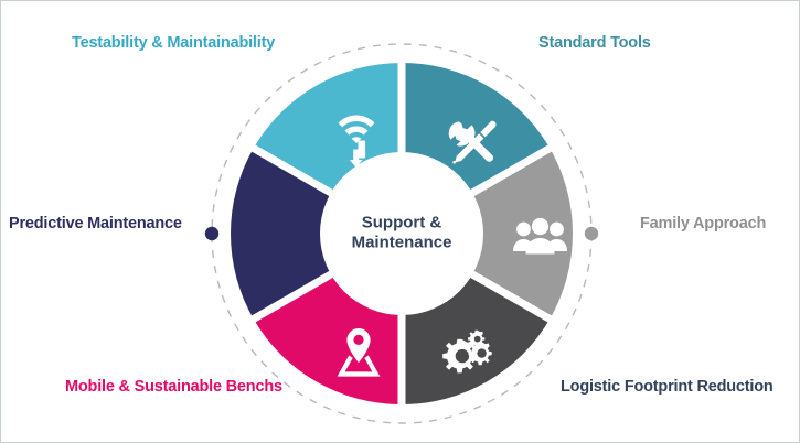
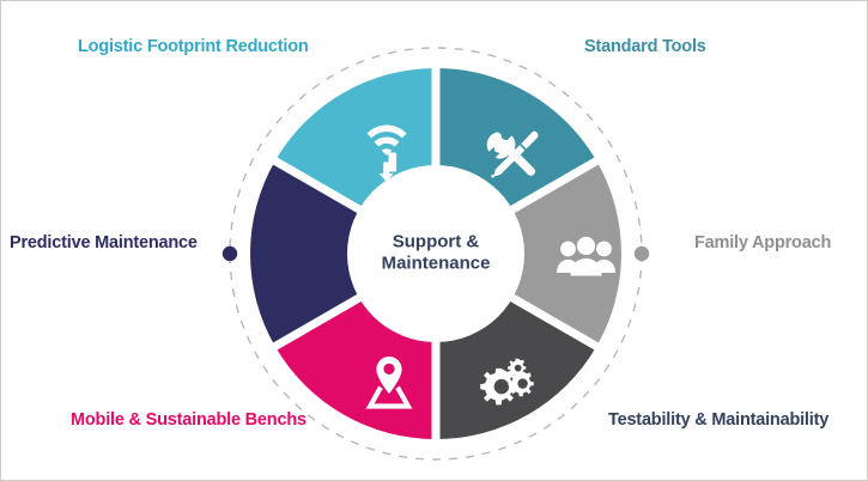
  Support &
  Maintenance
- Testability & Maintainability
+ Logistic Footprint Reduction
  Standard Tools
  Family Approach
- Logistic Footprint Reduction
+ Testability & Maintainability
  Mobile & Sustainable Benchs
  Predictive Maintenance
